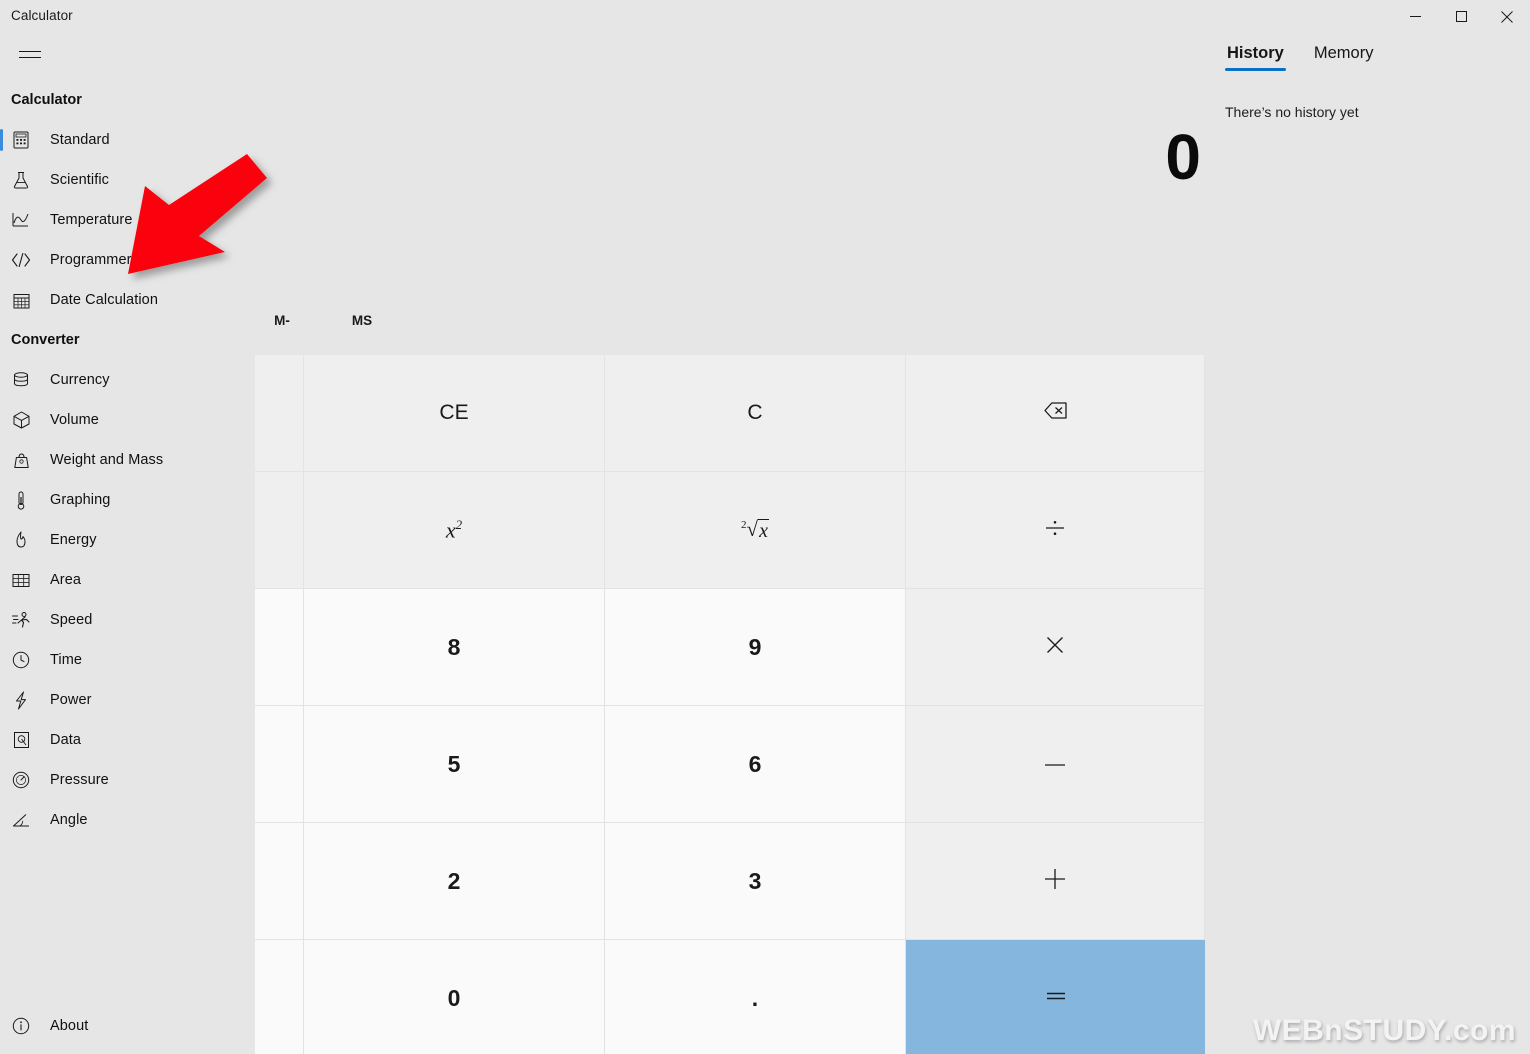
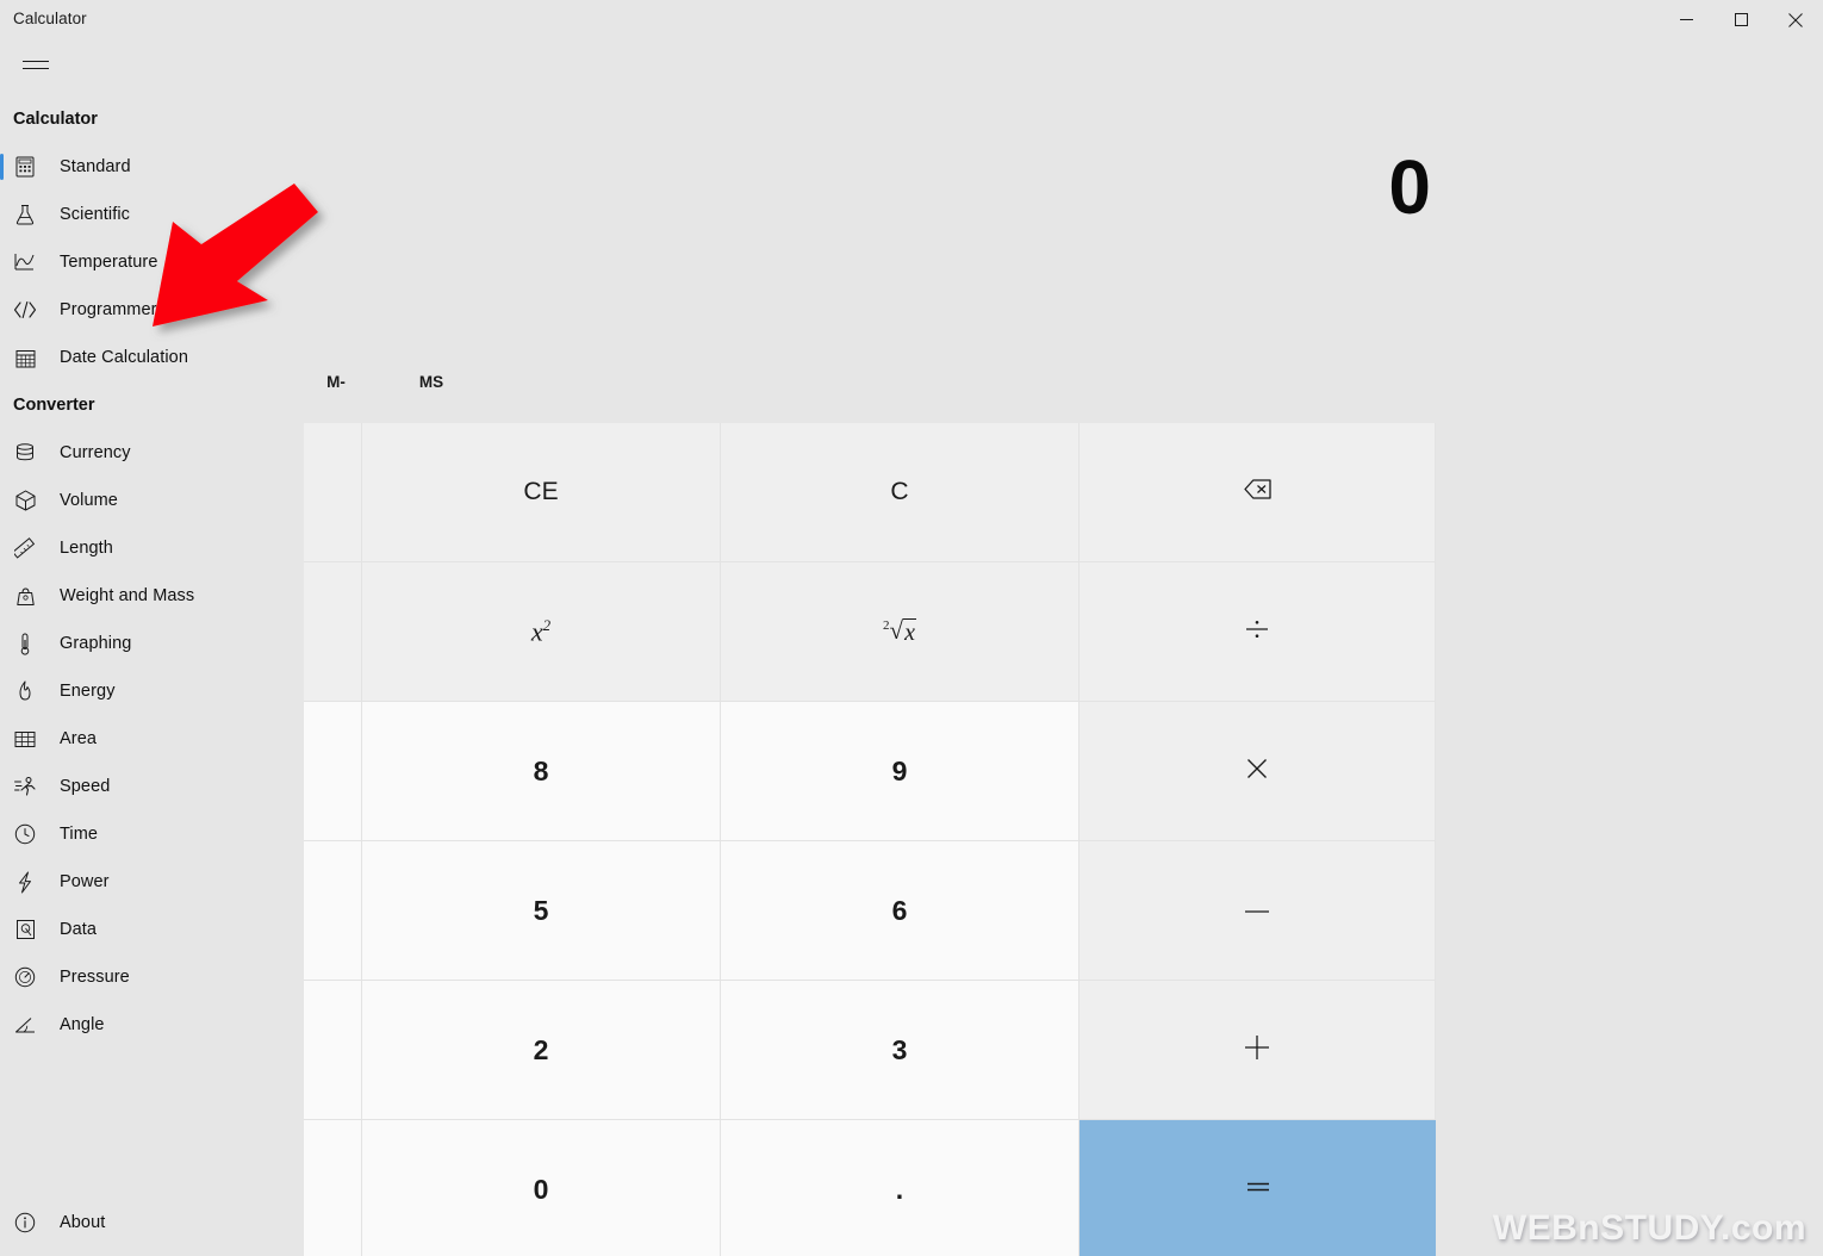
  Calculator
  Calculator
  Standard
  Scientific
  Temperature
  Programmer
  Date Calculation
  Converter
  Currency
  Volume
+ Length
  Weight and Mass
  Graphing
  Energy
  Area
  Speed
  Time
  Power
  Data
  Pressure
  Angle
  About
  0
  M-
  MS
  CE
  C
  x2
  2
  √
  x
  8
  9
  5
  6
  2
  3
  0
  .
- History
- Memory
- There’s no history yet
  WEBnSTUDY.com
